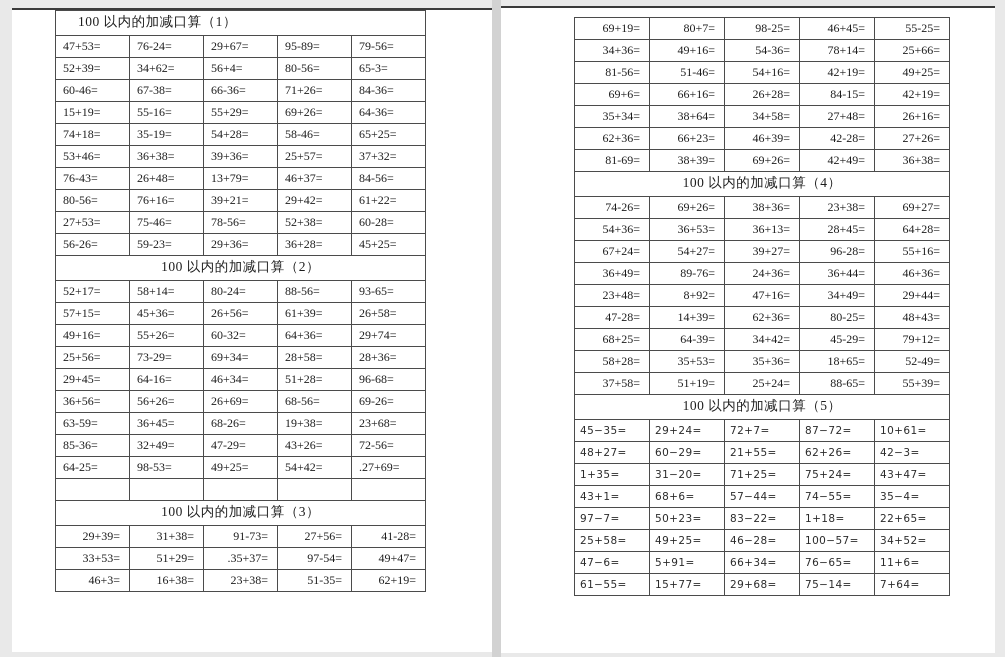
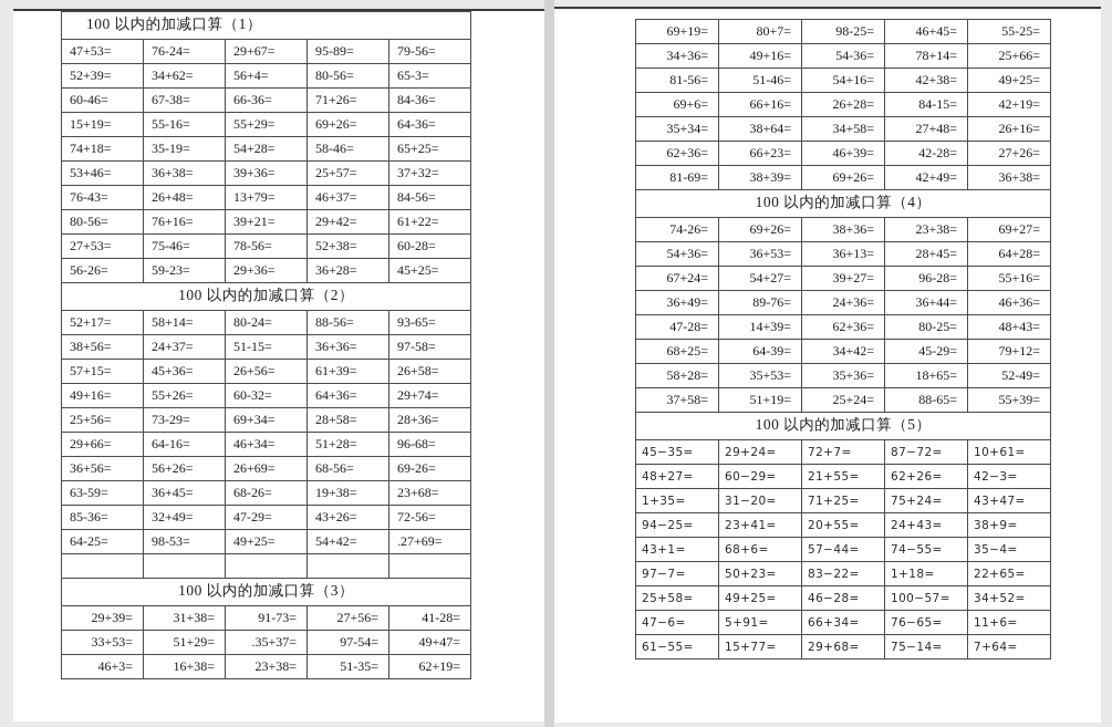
  100 以内的加减口算（1）
  47+53=	76-24=	29+67=	95-89=	79-56=
  52+39=	34+62=	56+4=	80-56=	65-3=
  60-46=	67-38=	66-36=	71+26=	84-36=
  15+19=	55-16=	55+29=	69+26=	64-36=
  74+18=	35-19=	54+28=	58-46=	65+25=
  53+46=	36+38=	39+36=	25+57=	37+32=
  76-43=	26+48=	13+79=	46+37=	84-56=
  80-56=	76+16=	39+21=	29+42=	61+22=
  27+53=	75-46=	78-56=	52+38=	60-28=
  56-26=	59-23=	29+36=	36+28=	45+25=
  100 以内的加减口算（2）
  52+17=	58+14=	80-24=	88-56=	93-65=
+ 38+56=	24+37=	51-15=	36+36=	97-58=
  57+15=	45+36=	26+56=	61+39=	26+58=
  49+16=	55+26=	60-32=	64+36=	29+74=
  25+56=	73-29=	69+34=	28+58=	28+36=
- 29+45=	64-16=	46+34=	51+28=	96-68=
+ 29+66=	64-16=	46+34=	51+28=	96-68=
  36+56=	56+26=	26+69=	68-56=	69-26=
  63-59=	36+45=	68-26=	19+38=	23+68=
  85-36=	32+49=	47-29=	43+26=	72-56=
  64-25=	98-53=	49+25=	54+42=	.27+69=
  100 以内的加减口算（3）
  29+39=	31+38=	91-73=	27+56=	41-28=
  33+53=	51+29=	.35+37=	97-54=	49+47=
  46+3=	16+38=	23+38=	51-35=	62+19=
  69+19=	80+7=	98-25=	46+45=	55-25=
  34+36=	49+16=	54-36=	78+14=	25+66=
- 81-56=	51-46=	54+16=	42+19=	49+25=
+ 81-56=	51-46=	54+16=	42+38=	49+25=
  69+6=	66+16=	26+28=	84-15=	42+19=
  35+34=	38+64=	34+58=	27+48=	26+16=
  62+36=	66+23=	46+39=	42-28=	27+26=
  81-69=	38+39=	69+26=	42+49=	36+38=
  100 以内的加减口算（4）
  74-26=	69+26=	38+36=	23+38=	69+27=
  54+36=	36+53=	36+13=	28+45=	64+28=
  67+24=	54+27=	39+27=	96-28=	55+16=
  36+49=	89-76=	24+36=	36+44=	46+36=
- 23+48=	8+92=	47+16=	34+49=	29+44=
  47-28=	14+39=	62+36=	80-25=	48+43=
  68+25=	64-39=	34+42=	45-29=	79+12=
  58+28=	35+53=	35+36=	18+65=	52-49=
  37+58=	51+19=	25+24=	88-65=	55+39=
  100 以内的加减口算（5）
  45−35=	29+24=	72+7=	87−72=	10+61=
  48+27=	60−29=	21+55=	62+26=	42−3=
  1+35=	31−20=	71+25=	75+24=	43+47=
+ 94−25=	23+41=	20+55=	24+43=	38+9=
  43+1=	68+6=	57−44=	74−55=	35−4=
  97−7=	50+23=	83−22=	1+18=	22+65=
  25+58=	49+25=	46−28=	100−57=	34+52=
  47−6=	5+91=	66+34=	76−65=	11+6=
  61−55=	15+77=	29+68=	75−14=	7+64=
